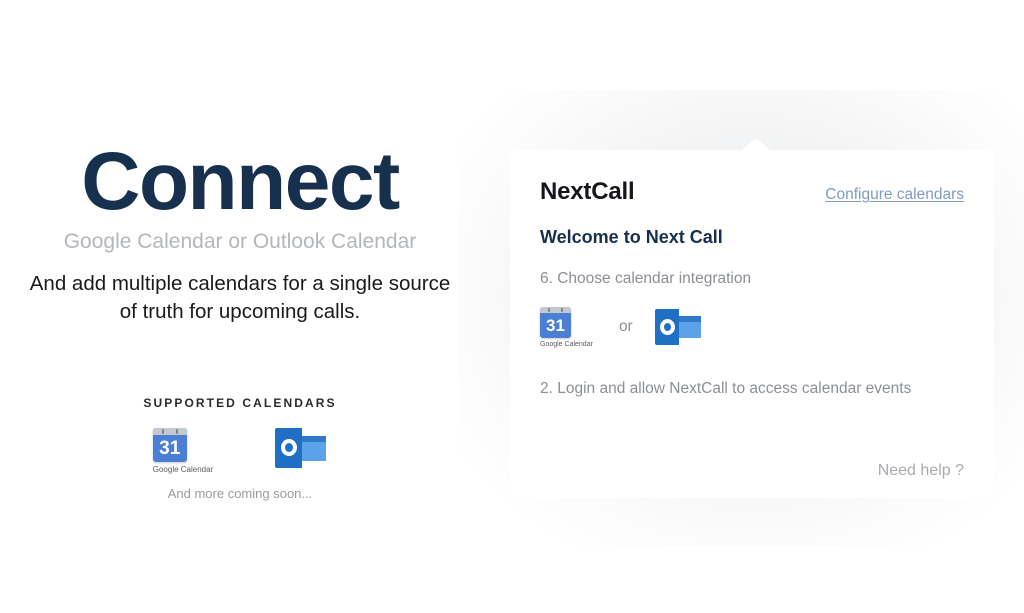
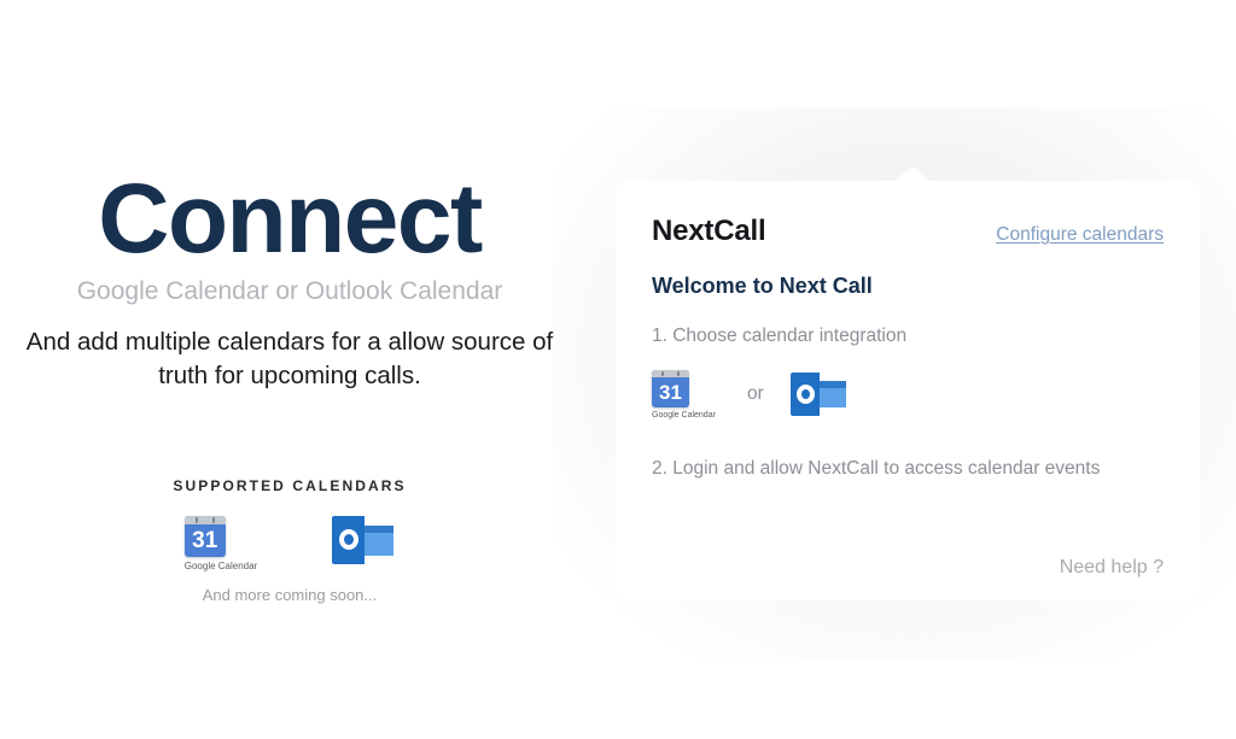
  Connect
  Google Calendar or Outlook Calendar
- And add multiple calendars for a single source of truth for upcoming calls.
+ And add multiple calendars for a allow source of truth for upcoming calls.
  SUPPORTED CALENDARS
  31
  Google Calendar
  And more coming soon...
  NextCall
  Configure calendars
  Welcome to Next Call
- 6. Choose calendar integration
+ 1. Choose calendar integration
  31
  or
  2. Login and allow NextCall to access calendar events
  Need help ?
